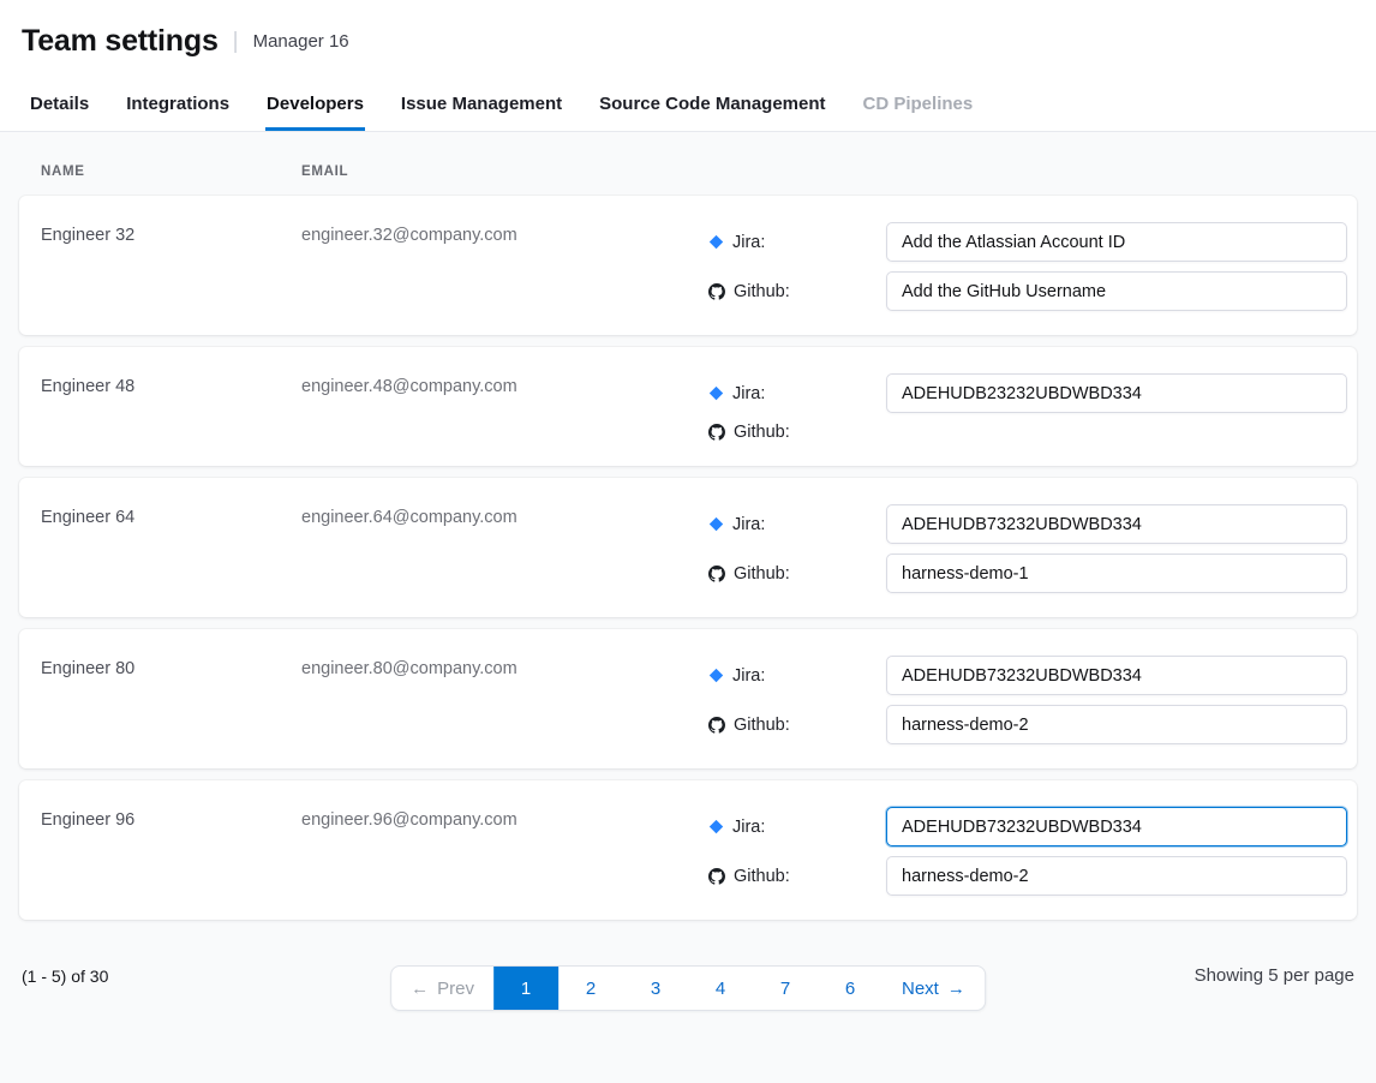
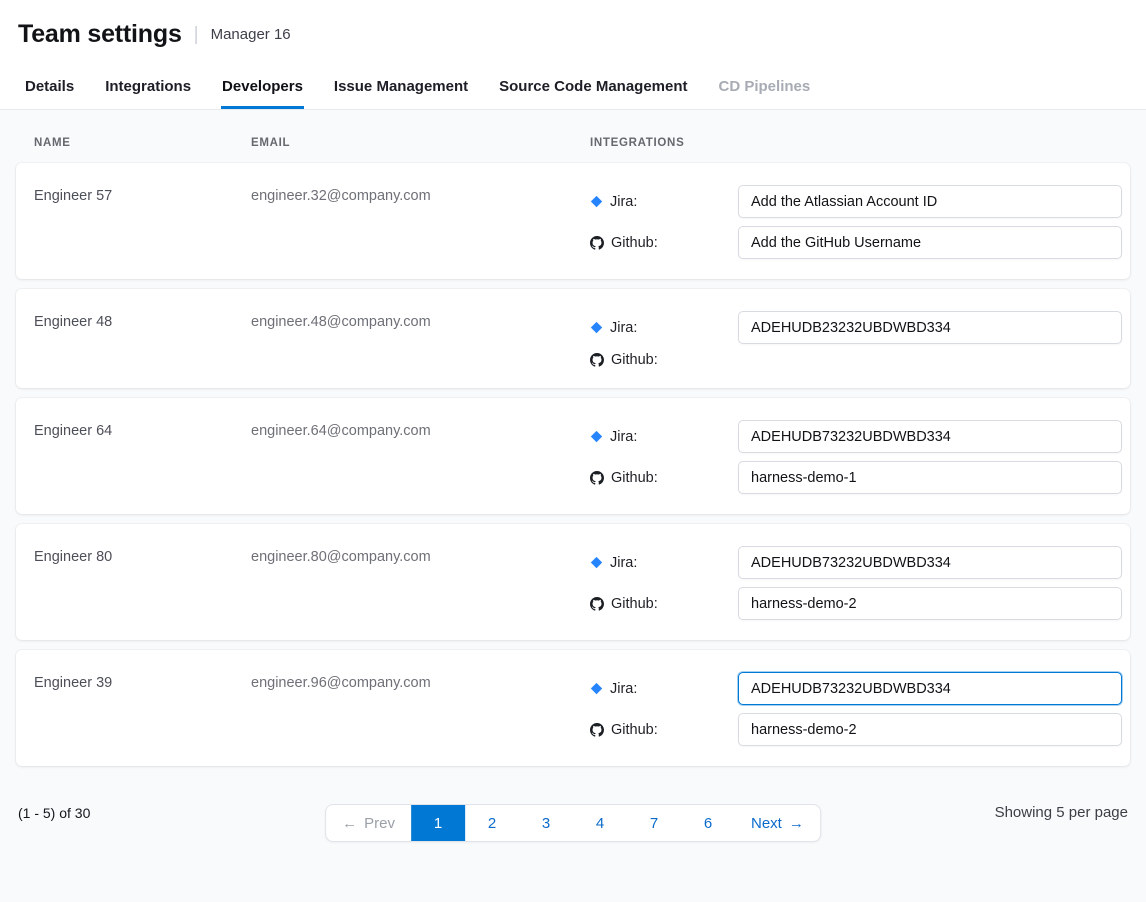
  Team settings
  |
  Manager 16
  Details
  Integrations
  Developers
  Issue Management
  Source Code Management
  CD Pipelines
  NAME
  EMAIL
+ INTEGRATIONS
- Engineer 32
+ Engineer 57
  engineer.32@company.com
  Jira:
  Add the Atlassian Account ID
  Github:
  Add the GitHub Username
  Engineer 48
  engineer.48@company.com
  Jira:
  ADEHUDB23232UBDWBD334
  Github:
  Engineer 64
  engineer.64@company.com
  Jira:
  ADEHUDB73232UBDWBD334
  Github:
  harness-demo-1
  Engineer 80
  engineer.80@company.com
  Jira:
  ADEHUDB73232UBDWBD334
  Github:
  harness-demo-2
- Engineer 96
+ Engineer 39
  engineer.96@company.com
  Jira:
  ADEHUDB73232UBDWBD334
  Github:
  harness-demo-2
  (1 - 5) of 30
  ←
  Prev
  1
  2
  3
  4
  7
  6
  Next
  →
  Showing 5 per page
